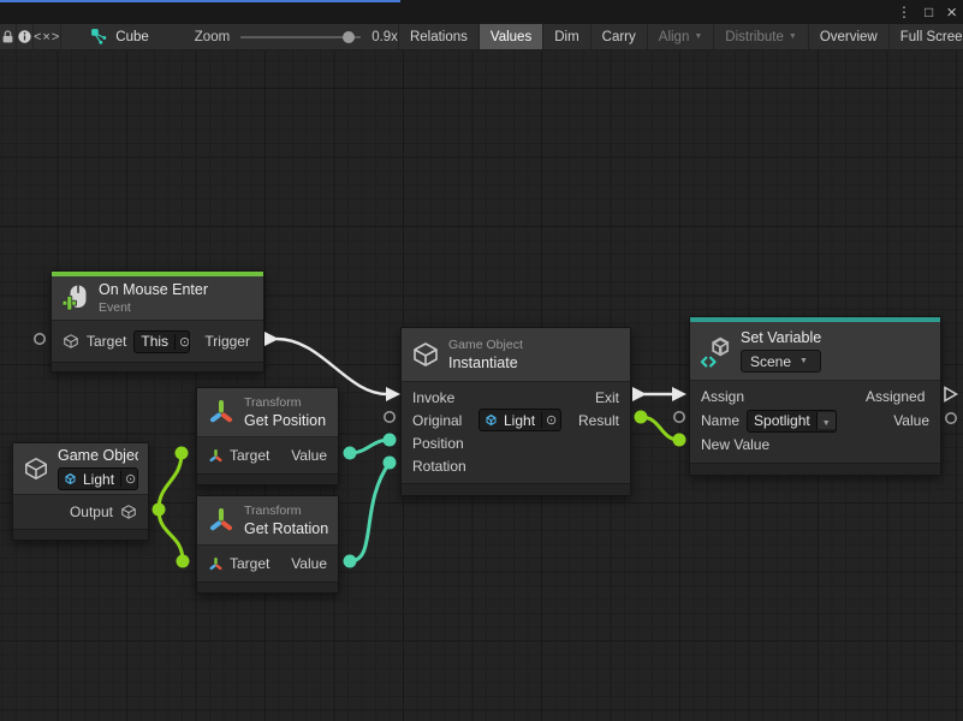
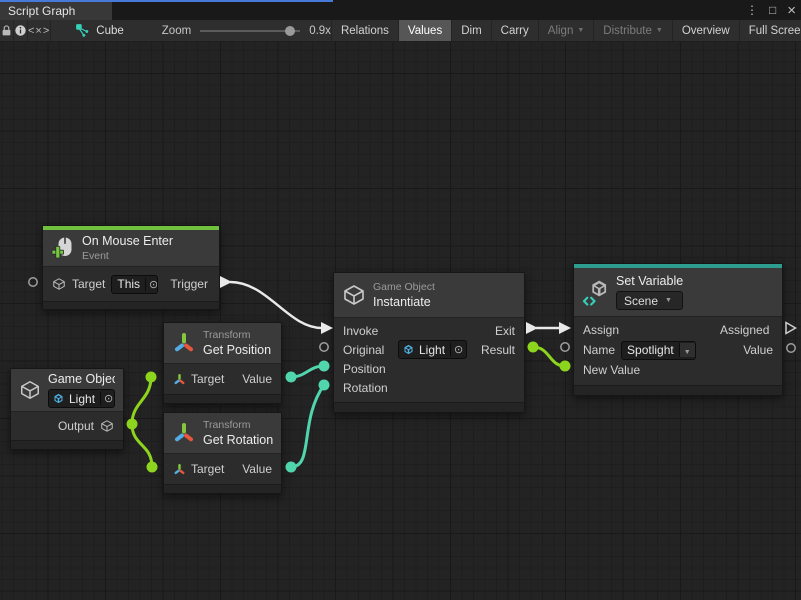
+ Script Graph
  ⋮
  □
  ×
  <×>
  Cube
  Zoom
  0.9x
  Relations
  Values
  Dim
  Carry
  Align
  Distribute
  Overview
  Full Scree
  On Mouse Enter
  Event
  Target
  This
  ⊙
  Trigger
  Transform
  Get Position
  Target
  Value
  Transform
  Get Rotation
  Target
  Value
  Game Obje
  Light
  ⊙
  Output
  Game Object
  Instantiate
  Invoke
  Exit
  Original
  Light
  ⊙
  Result
  Position
  Rotation
  Set Variable
  Scene
  Assign
  Assigned
  Name
  Spotlight
  Value
  New Value
